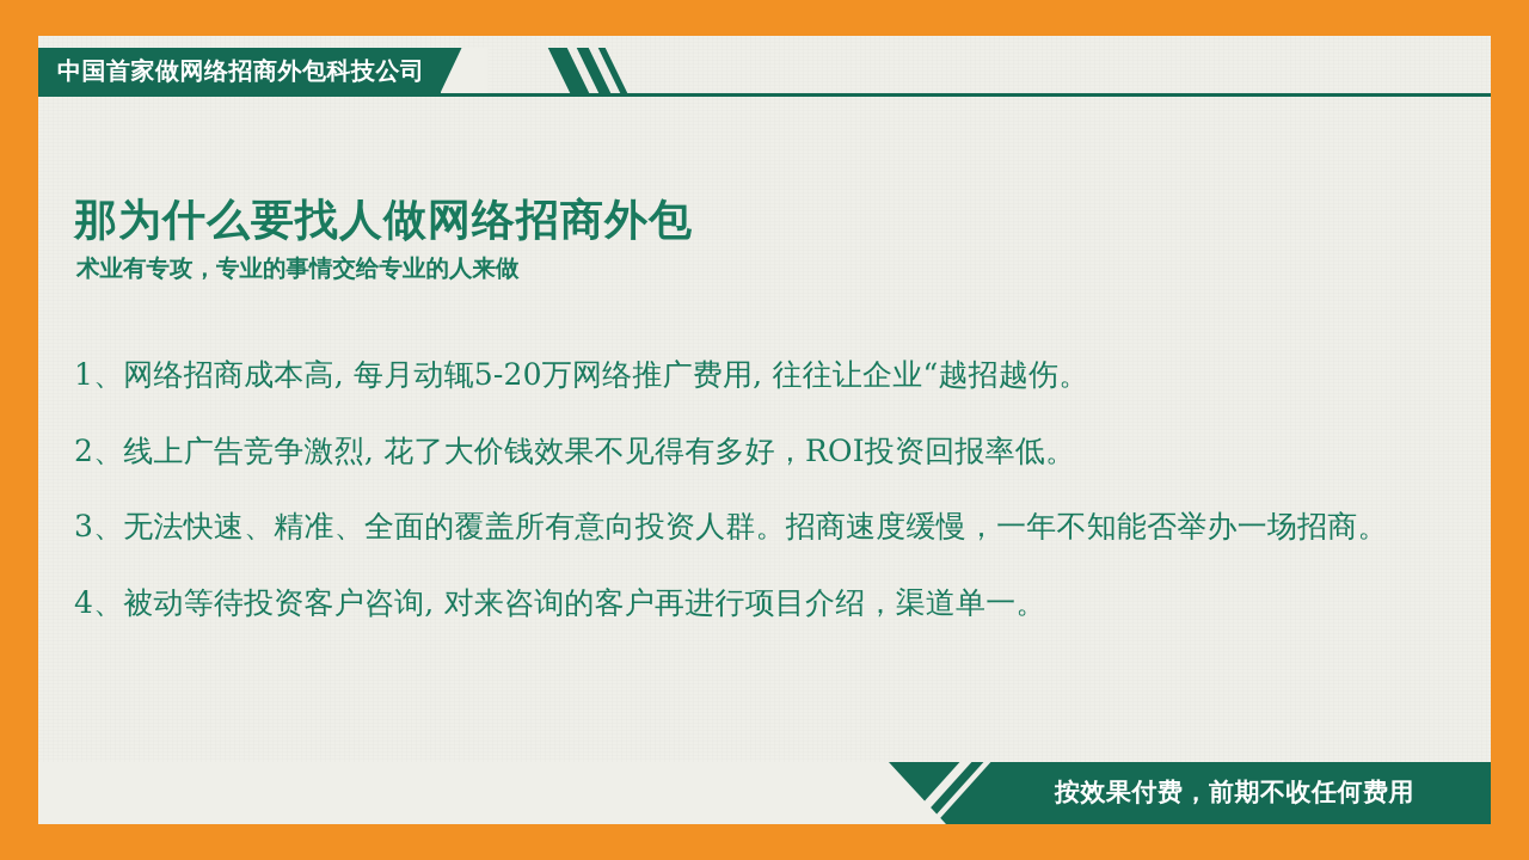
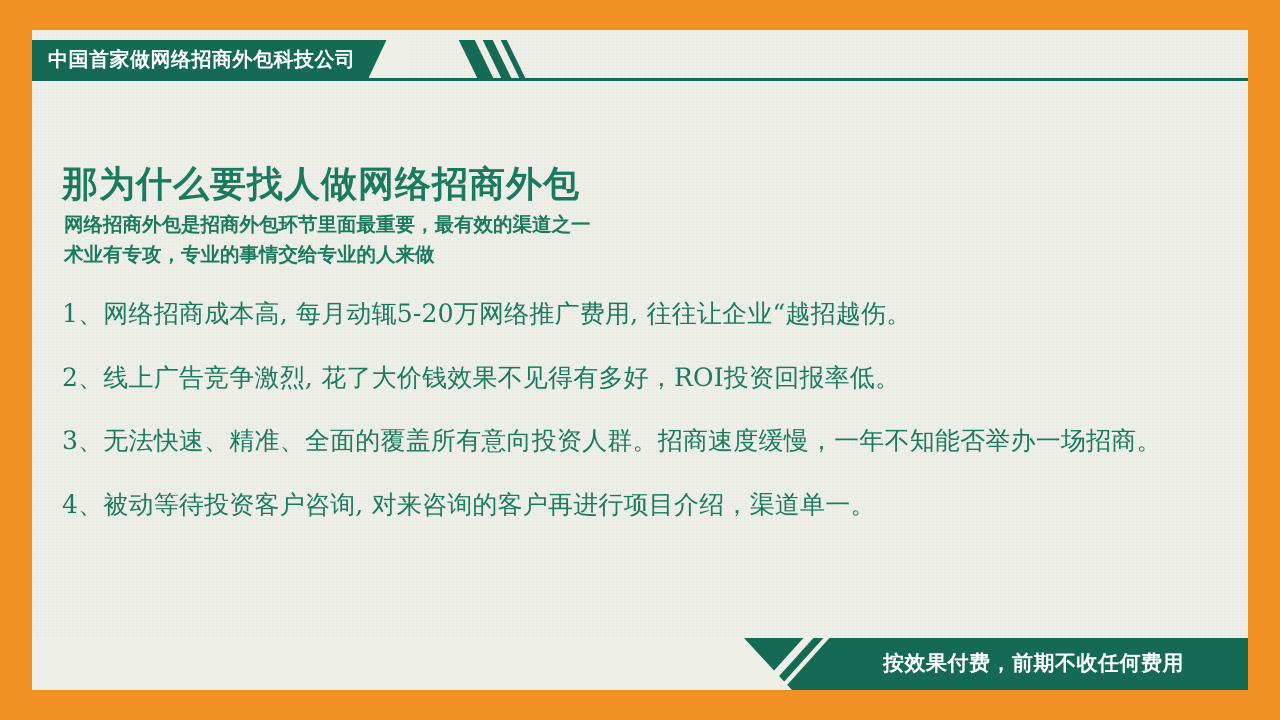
  中国首家做网络招商外包科技公司
  那为什么要找人做网络招商外包
+ 网络招商外包是招商外包环节里面最重要，最有效的渠道之一
  术业有专攻，专业的事情交给专业的人来做
  1、网络招商成本高, 每月动辄5-20万网络推广费用, 往往让企业“越招越伤。
  2、线上广告竞争激烈, 花了大价钱效果不见得有多好，ROI投资回报率低。
  3、无法快速、精准、全面的覆盖所有意向投资人群。招商速度缓慢，一年不知能否举办一场招商。
  4、被动等待投资客户咨询, 对来咨询的客户再进行项目介绍，渠道单一。
  按效果付费，前期不收任何费用
